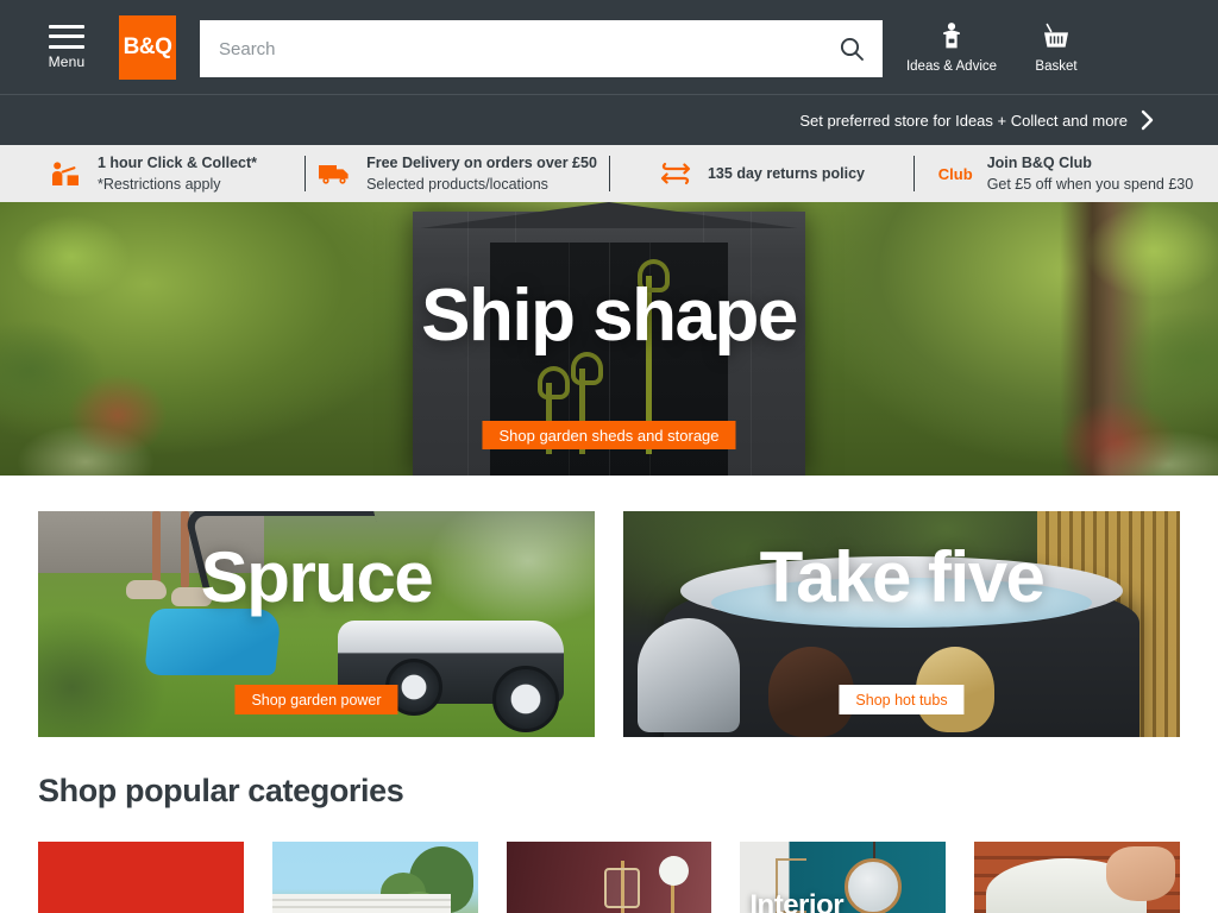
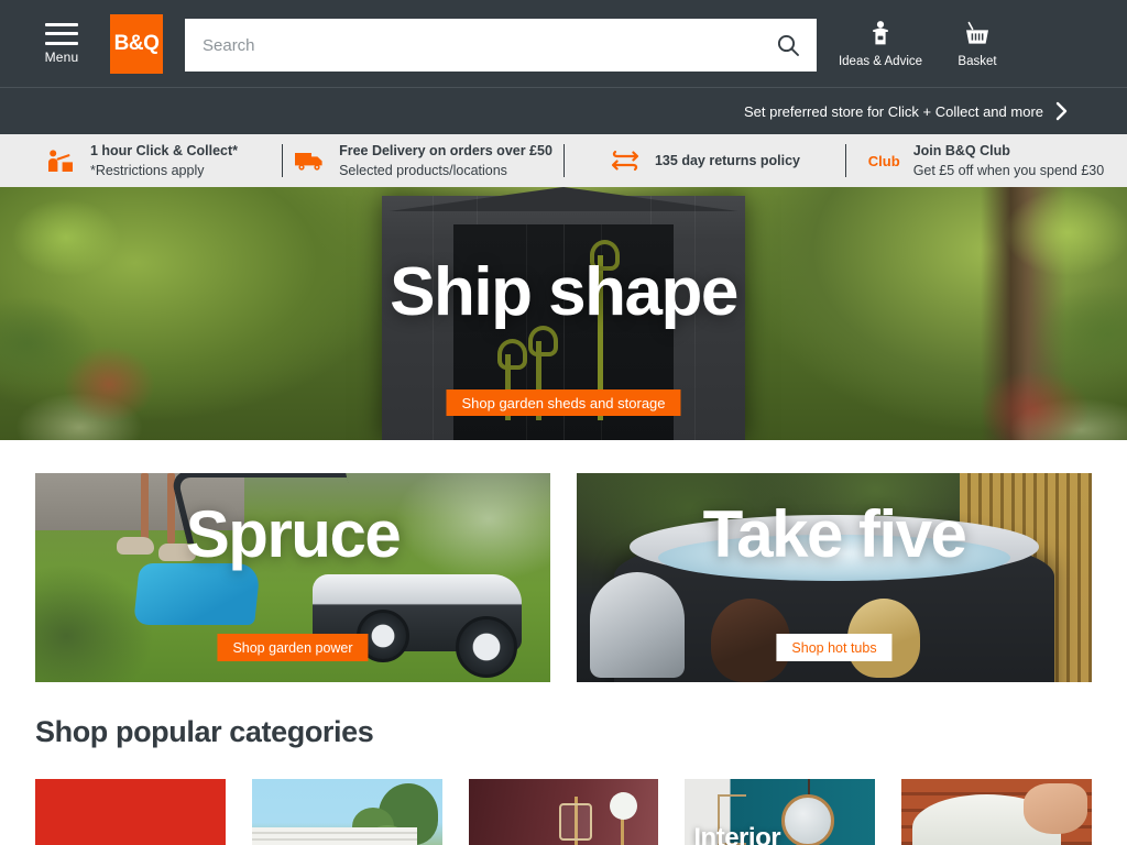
  Menu
  B&Q
  Search
  Ideas & Advice
  Basket
- Set preferred store for Ideas + Collect and more
+ Set preferred store for Click + Collect and more
  1 hour Click & Collect*
  *Restrictions apply
  Free Delivery on orders over £50
  Selected products/locations
  135 day returns policy
  Club
  Join B&Q Club
  Get £5 off when you spend £30
  Ship shape
  Shop garden sheds and storage
  Spruce
  Shop garden power
  Take five
  Shop hot tubs
  Shop popular categories
  Interior
